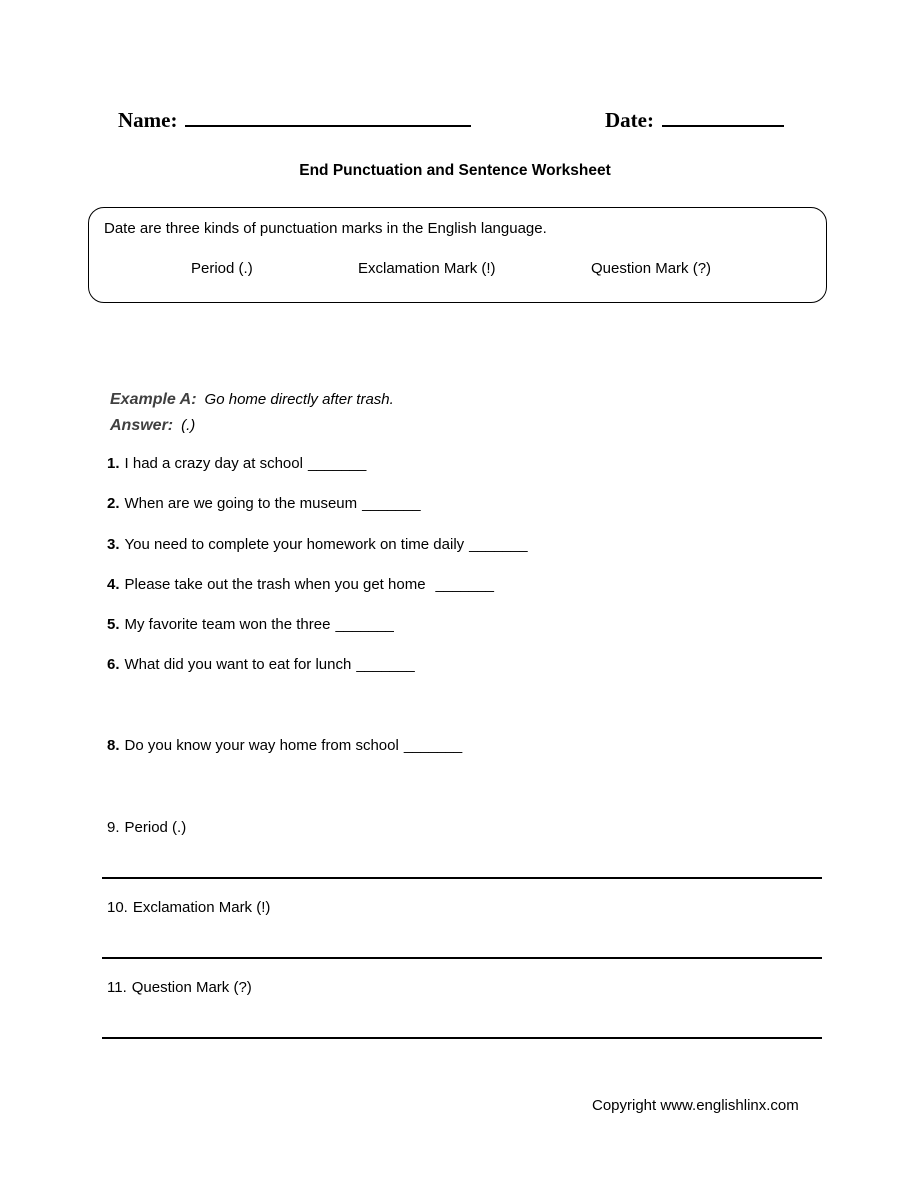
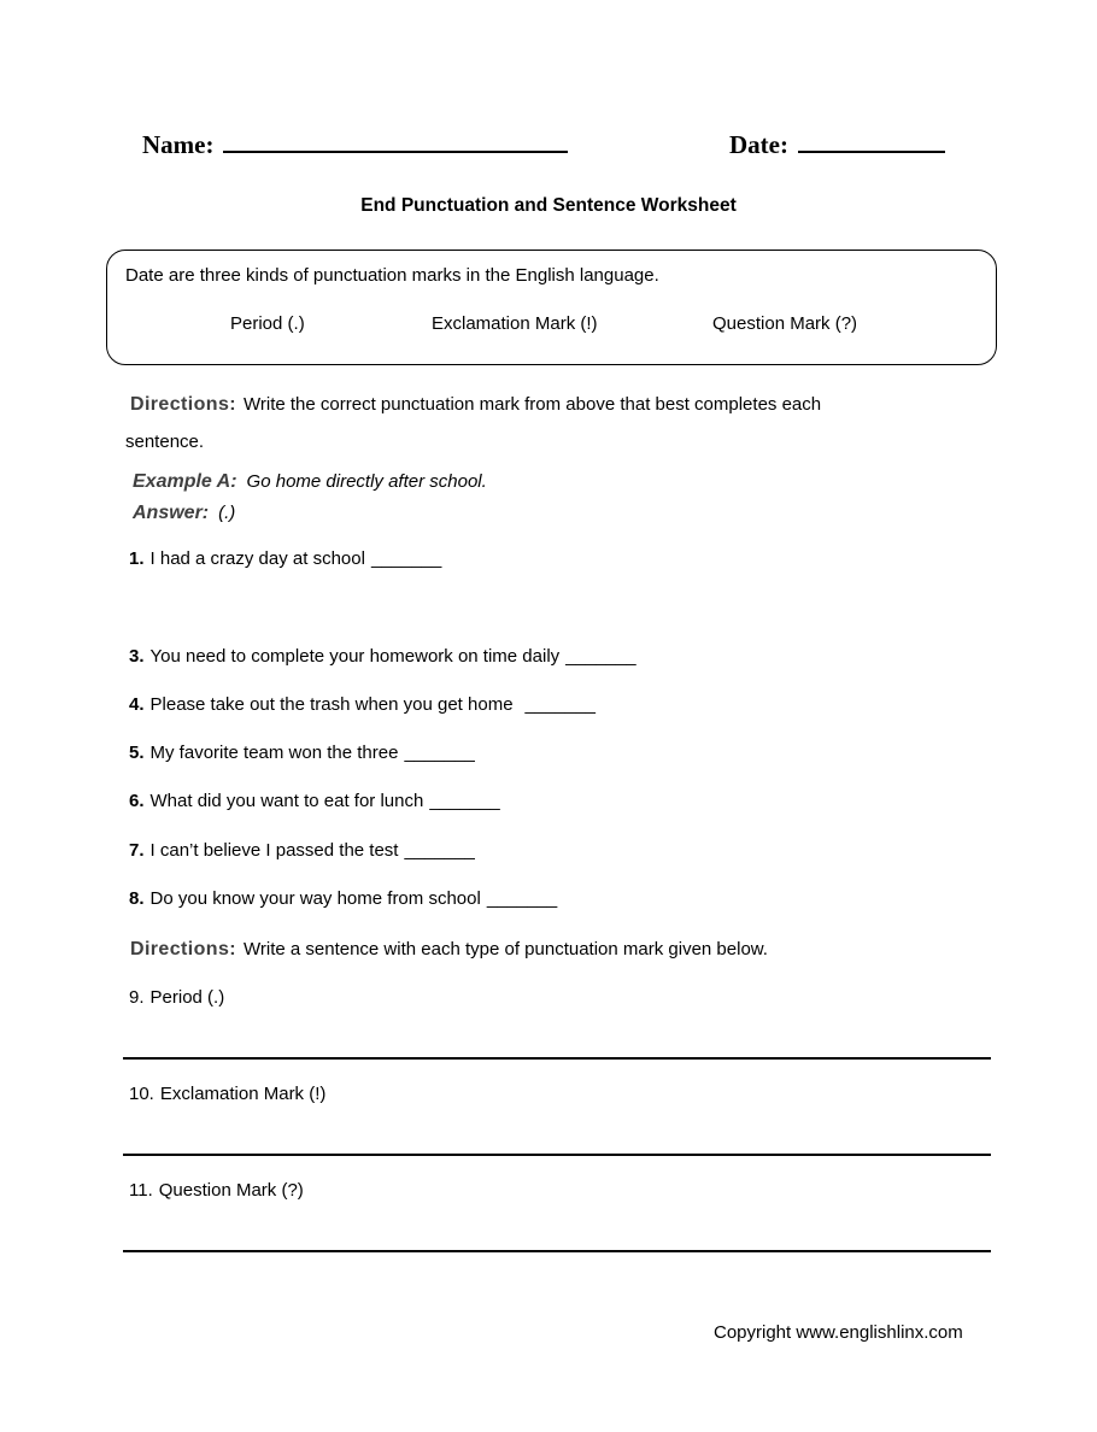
  Name:
  Date:
  End Punctuation and Sentence Worksheet
  Date are three kinds of punctuation marks in the English language.
  Period (.)
  Exclamation Mark (!)
  Question Mark (?)
+ Directions: Write the correct punctuation mark from above that best completes each
+ sentence.
- Example A: Go home directly after trash.
+ Example A: Go home directly after school.
  Answer: (.)
  1. I had a crazy day at school _______
- 2. When are we going to the museum _______
  3. You need to complete your homework on time daily _______
  4. Please take out the trash when you get home _______
  5. My favorite team won the three _______
  6. What did you want to eat for lunch _______
+ 7. I can’t believe I passed the test _______
  8. Do you know your way home from school _______
+ Directions: Write a sentence with each type of punctuation mark given below.
  9. Period (.)
  10. Exclamation Mark (!)
  11. Question Mark (?)
  Copyright www.englishlinx.com
